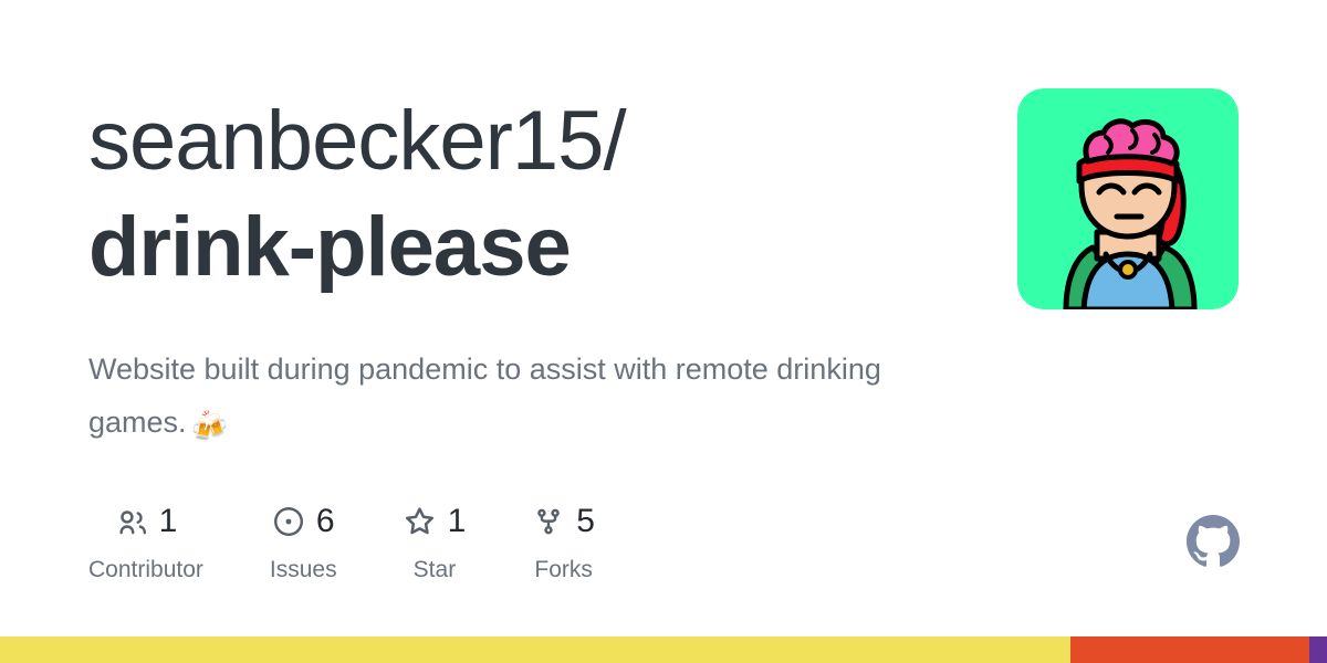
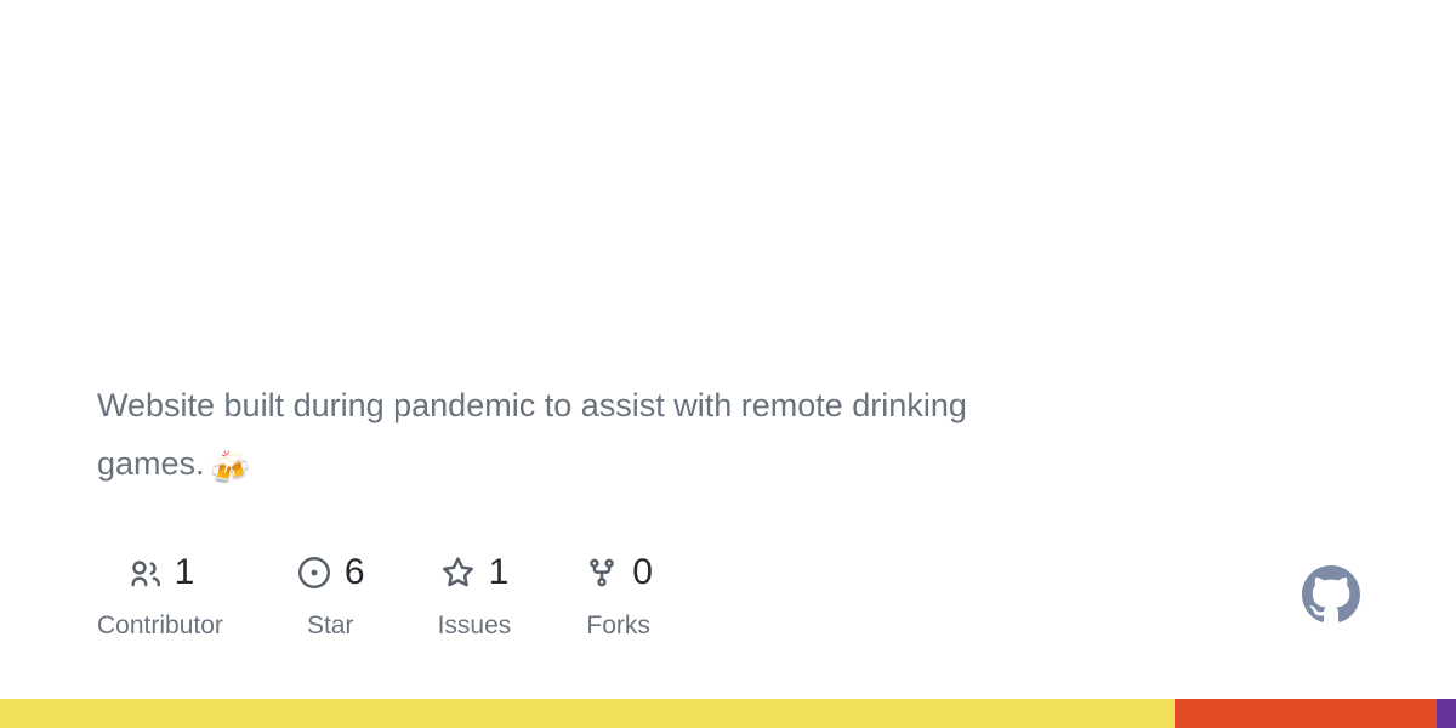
- seanbecker15/
- drink-please
  Website built during pandemic to assist with remote drinking games. 🍻
  1
  Contributor
  6
- Issues
+ Star
  1
- Star
+ Issues
- 5
+ 0
  Forks
